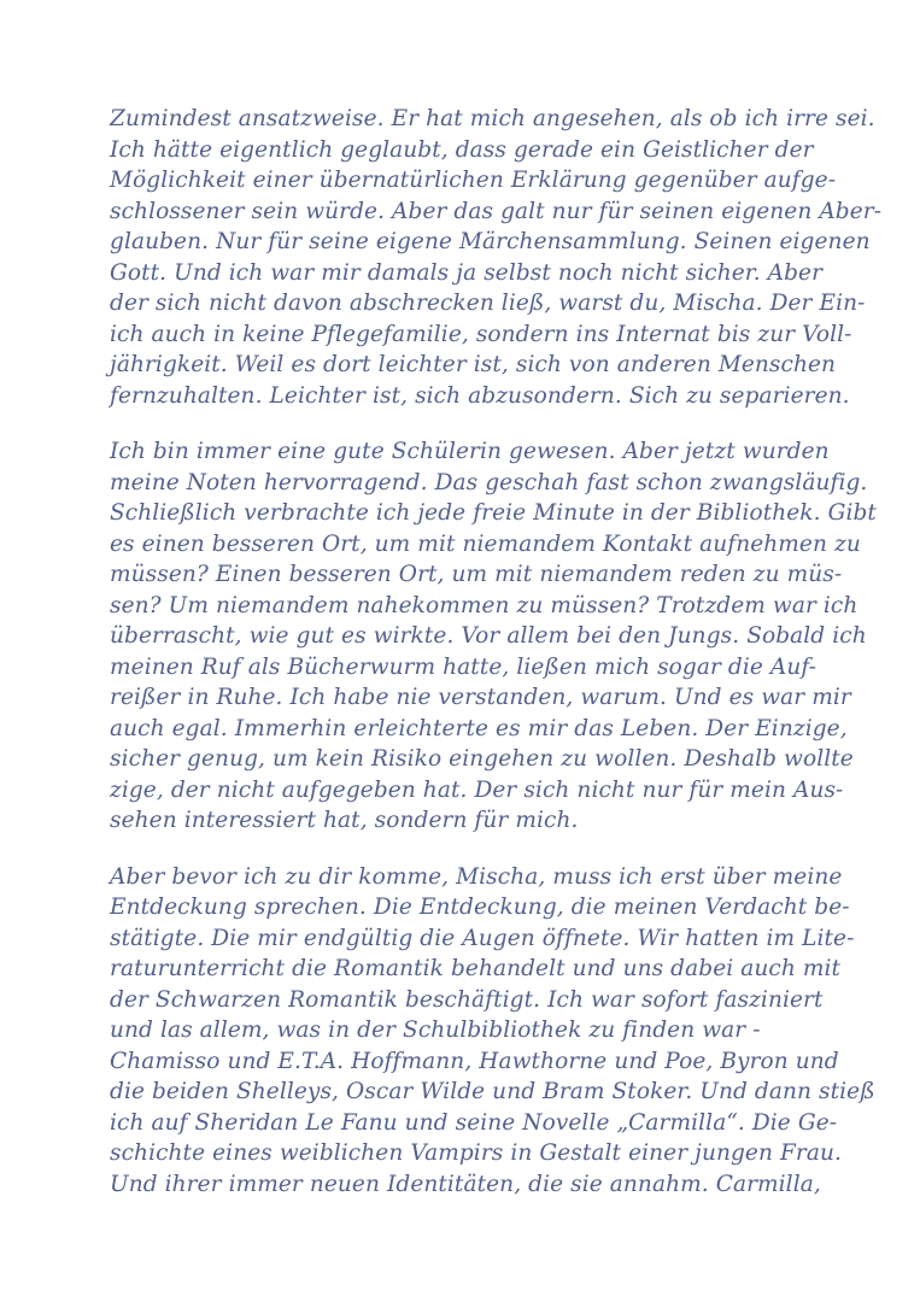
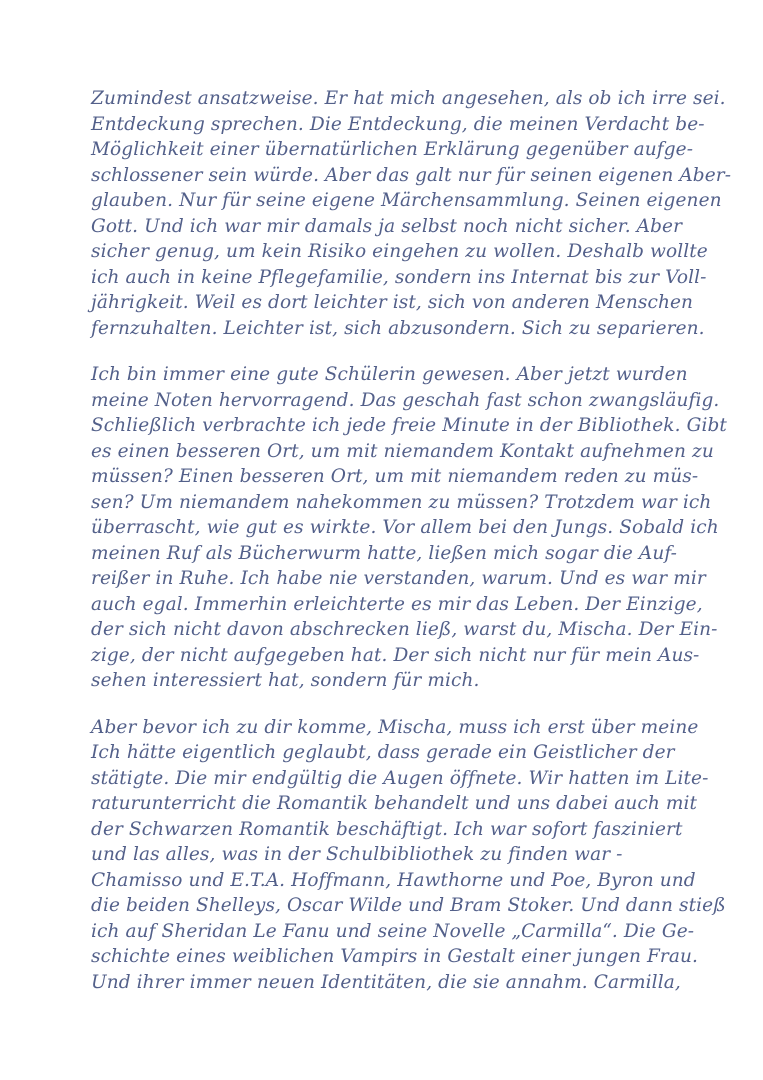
  Zumindest ansatzweise. Er hat mich angesehen, als ob ich irre sei.
- Ich hätte eigentlich geglaubt, dass gerade ein Geistlicher der
+ Entdeckung sprechen. Die Entdeckung, die meinen Verdacht be-
  Möglichkeit einer übernatürlichen Erklärung gegenüber aufge-
  schlossener sein würde. Aber das galt nur für seinen eigenen Aber-
  glauben. Nur für seine eigene Märchensammlung. Seinen eigenen
  Gott. Und ich war mir damals ja selbst noch nicht sicher. Aber
- der sich nicht davon abschrecken ließ, warst du, Mischa. Der Ein-
+ sicher genug, um kein Risiko eingehen zu wollen. Deshalb wollte
  ich auch in keine Pflegefamilie, sondern ins Internat bis zur Voll-
  jährigkeit. Weil es dort leichter ist, sich von anderen Menschen
  fernzuhalten. Leichter ist, sich abzusondern. Sich zu separieren.
  Ich bin immer eine gute Schülerin gewesen. Aber jetzt wurden
  meine Noten hervorragend. Das geschah fast schon zwangsläufig.
  Schließlich verbrachte ich jede freie Minute in der Bibliothek. Gibt
  es einen besseren Ort, um mit niemandem Kontakt aufnehmen zu
  müssen? Einen besseren Ort, um mit niemandem reden zu müs-
  sen? Um niemandem nahekommen zu müssen? Trotzdem war ich
  überrascht, wie gut es wirkte. Vor allem bei den Jungs. Sobald ich
  meinen Ruf als Bücherwurm hatte, ließen mich sogar die Auf-
  reißer in Ruhe. Ich habe nie verstanden, warum. Und es war mir
  auch egal. Immerhin erleichterte es mir das Leben. Der Einzige,
- sicher genug, um kein Risiko eingehen zu wollen. Deshalb wollte
+ der sich nicht davon abschrecken ließ, warst du, Mischa. Der Ein-
  zige, der nicht aufgegeben hat. Der sich nicht nur für mein Aus-
  sehen interessiert hat, sondern für mich.
  Aber bevor ich zu dir komme, Mischa, muss ich erst über meine
- Entdeckung sprechen. Die Entdeckung, die meinen Verdacht be-
+ Ich hätte eigentlich geglaubt, dass gerade ein Geistlicher der
  stätigte. Die mir endgültig die Augen öffnete. Wir hatten im Lite-
  raturunterricht die Romantik behandelt und uns dabei auch mit
  der Schwarzen Romantik beschäftigt. Ich war sofort fasziniert
- und las allem, was in der Schulbibliothek zu finden war -
+ und las alles, was in der Schulbibliothek zu finden war -
  Chamisso und E.T.A. Hoffmann, Hawthorne und Poe, Byron und
  die beiden Shelleys, Oscar Wilde und Bram Stoker. Und dann stieß
  ich auf Sheridan Le Fanu und seine Novelle „Carmilla“. Die Ge-
  schichte eines weiblichen Vampirs in Gestalt einer jungen Frau.
  Und ihrer immer neuen Identitäten, die sie annahm. Carmilla,
